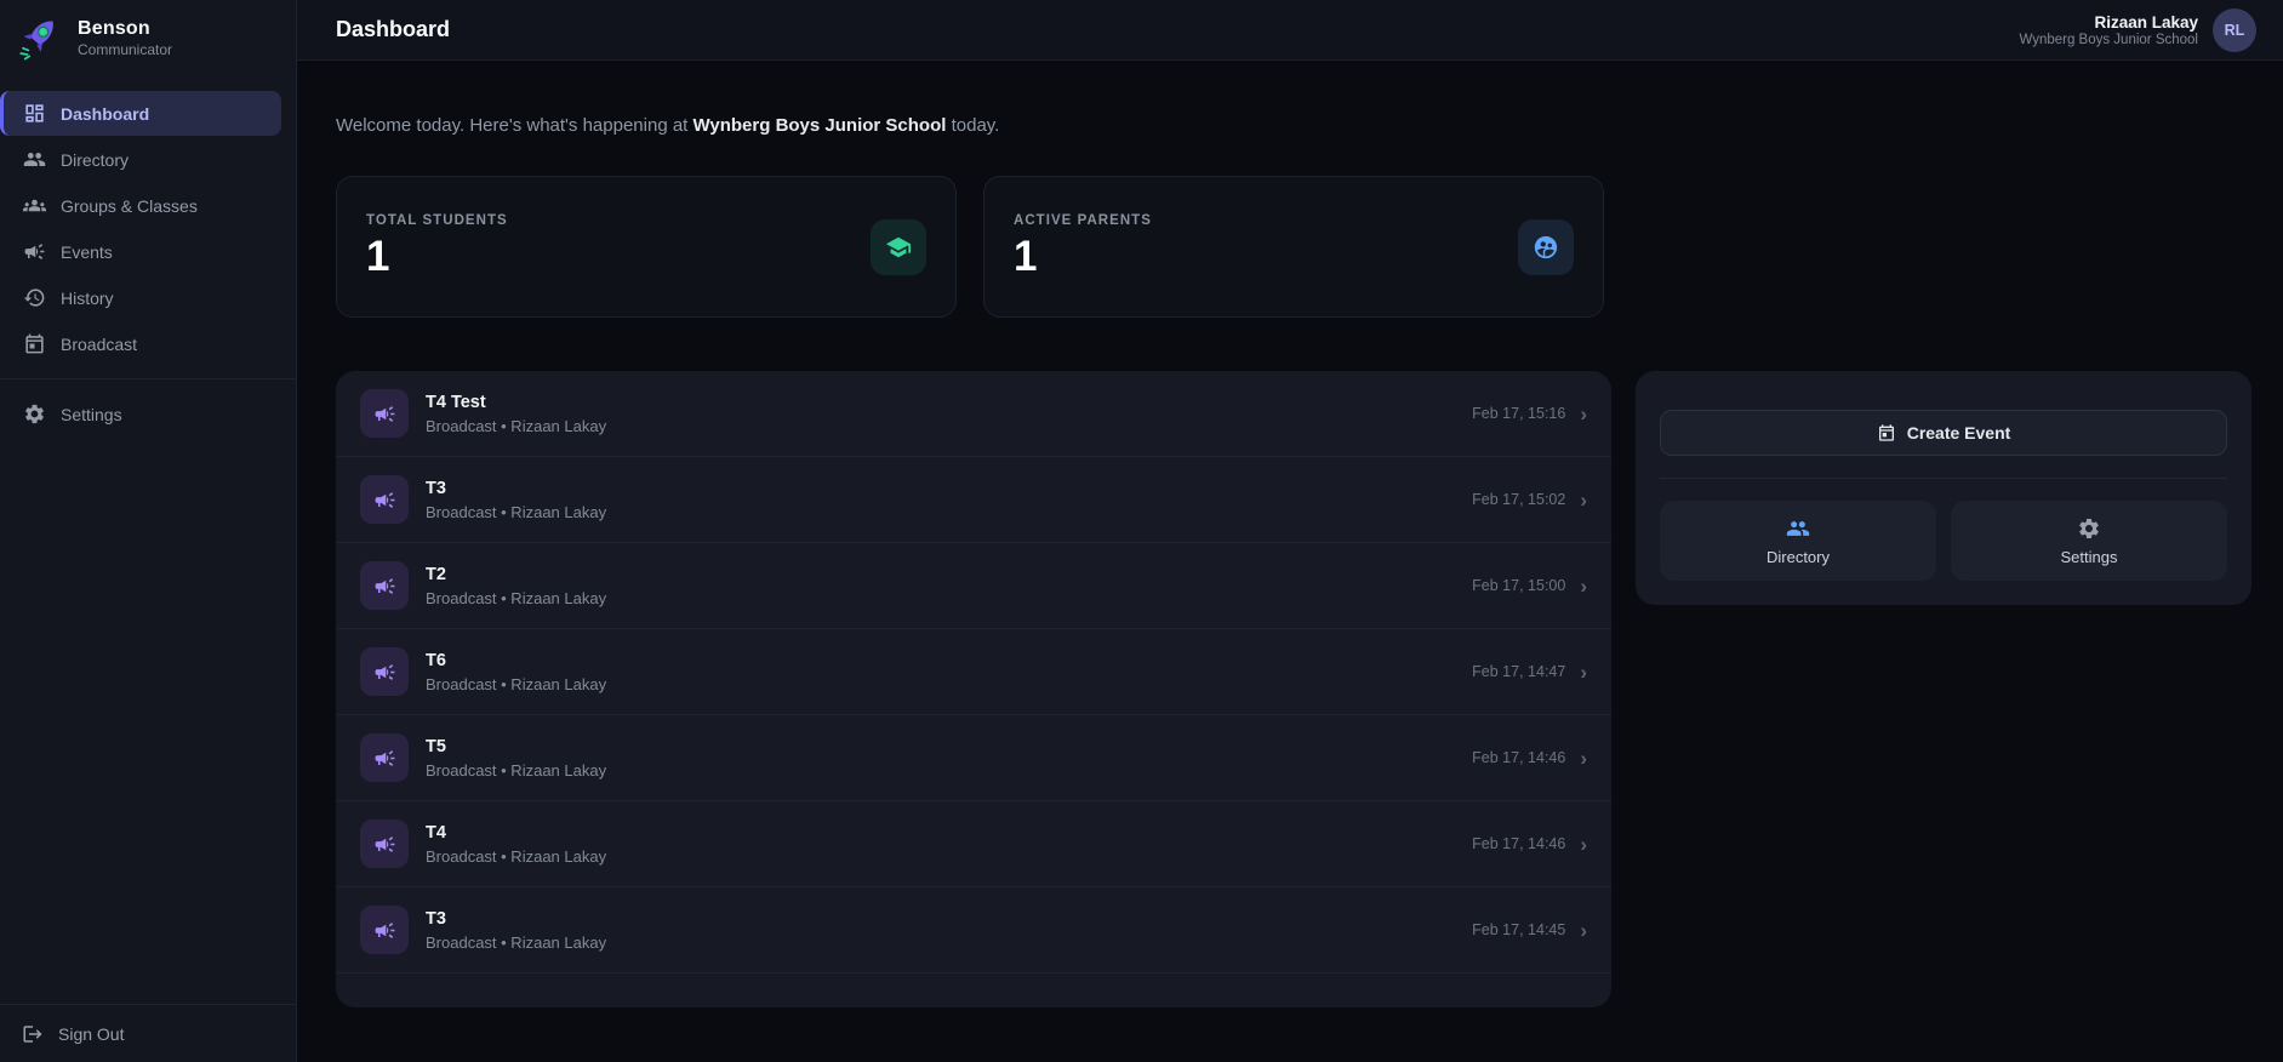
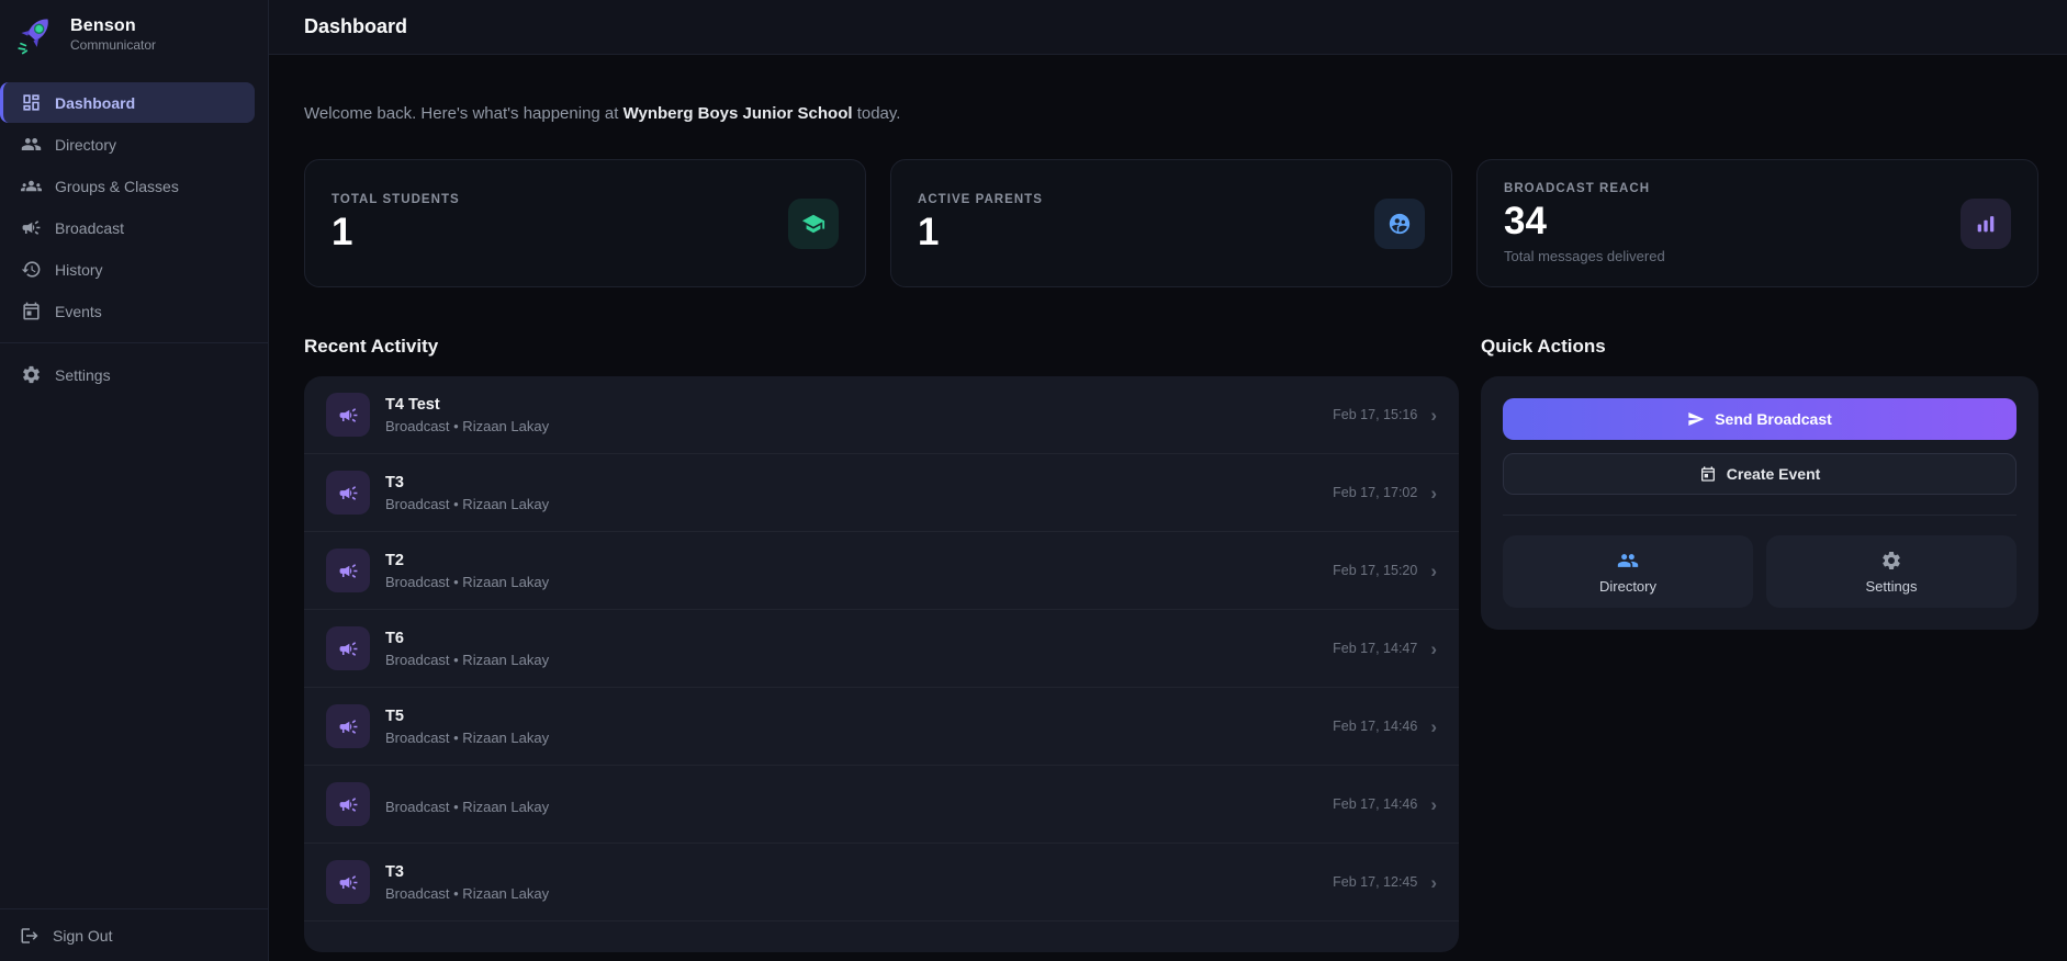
  Benson
  Communicator
  Dashboard
  Directory
  Groups & Classes
- Events
+ Broadcast
  History
- Broadcast
+ Events
  Settings
  Sign Out
  Dashboard
- Rizaan Lakay
- Wynberg Boys Junior School
- RL
- Welcome today. Here's what's happening at Wynberg Boys Junior School today.
+ Welcome back. Here's what's happening at Wynberg Boys Junior School today.
  TOTAL STUDENTS
  1
  ACTIVE PARENTS
  1
+ BROADCAST REACH
+ 34
+ Total messages delivered
+ Recent Activity
  T4 Test
  Broadcast • Rizaan Lakay
  Feb 17, 15:16
  ›
  T3
  Broadcast • Rizaan Lakay
- Feb 17, 15:02
+ Feb 17, 17:02
  ›
  T2
  Broadcast • Rizaan Lakay
- Feb 17, 15:00
+ Feb 17, 15:20
  ›
  T6
  Broadcast • Rizaan Lakay
  Feb 17, 14:47
  ›
  T5
  Broadcast • Rizaan Lakay
  Feb 17, 14:46
  ›
- T4
  Broadcast • Rizaan Lakay
  Feb 17, 14:46
  ›
  T3
  Broadcast • Rizaan Lakay
- Feb 17, 14:45
+ Feb 17, 12:45
  ›
+ Quick Actions
+ Send Broadcast
  Create Event
  Directory
  Settings
